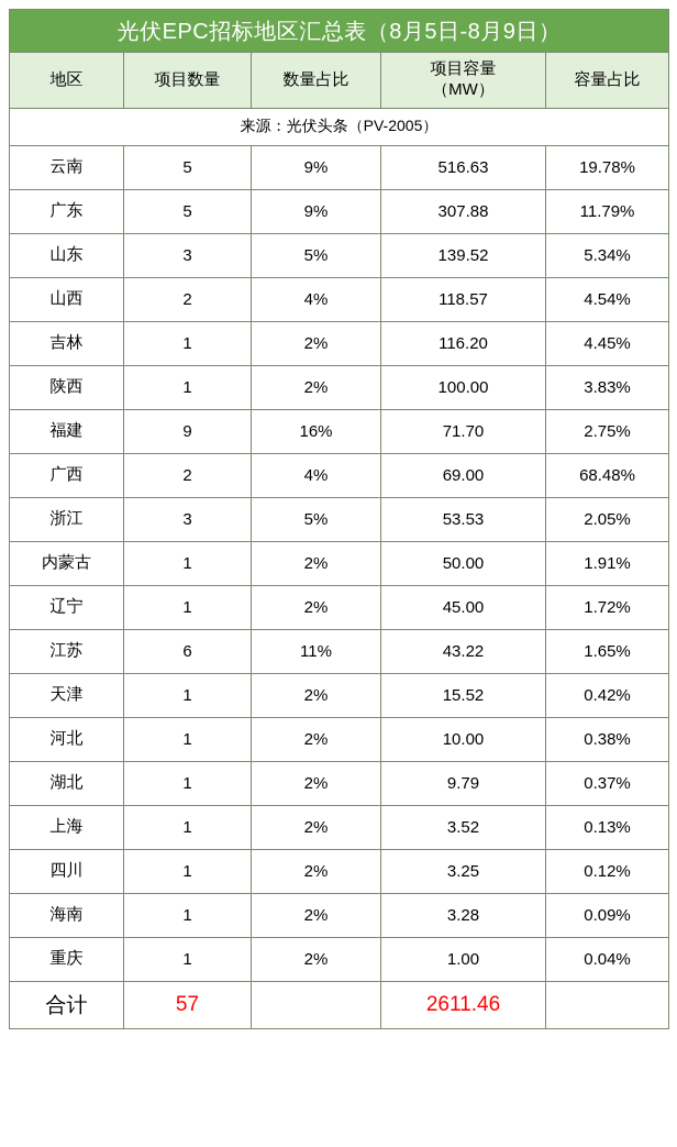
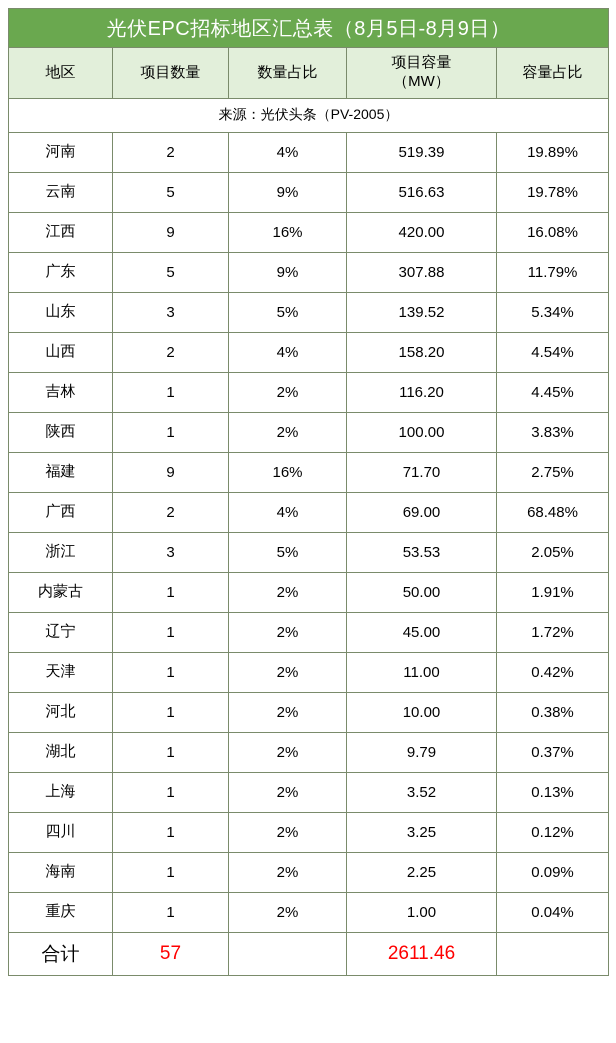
  光伏EPC招标地区汇总表（8月5日-8月9日）
  地区	项目数量	数量占比	项目容量 （MW）	容量占比
  来源：光伏头条（PV-2005）
+ 河南	2	4%	519.39	19.89%
  云南	5	9%	516.63	19.78%
+ 江西	9	16%	420.00	16.08%
  广东	5	9%	307.88	11.79%
  山东	3	5%	139.52	5.34%
- 山西	2	4%	118.57	4.54%
+ 山西	2	4%	158.20	4.54%
  吉林	1	2%	116.20	4.45%
  陕西	1	2%	100.00	3.83%
  福建	9	16%	71.70	2.75%
  广西	2	4%	69.00	68.48%
  浙江	3	5%	53.53	2.05%
  内蒙古	1	2%	50.00	1.91%
  辽宁	1	2%	45.00	1.72%
- 江苏	6	11%	43.22	1.65%
- 天津	1	2%	15.52	0.42%
+ 天津	1	2%	11.00	0.42%
  河北	1	2%	10.00	0.38%
  湖北	1	2%	9.79	0.37%
  上海	1	2%	3.52	0.13%
  四川	1	2%	3.25	0.12%
- 海南	1	2%	3.28	0.09%
+ 海南	1	2%	2.25	0.09%
  重庆	1	2%	1.00	0.04%
  合计	57		2611.46
